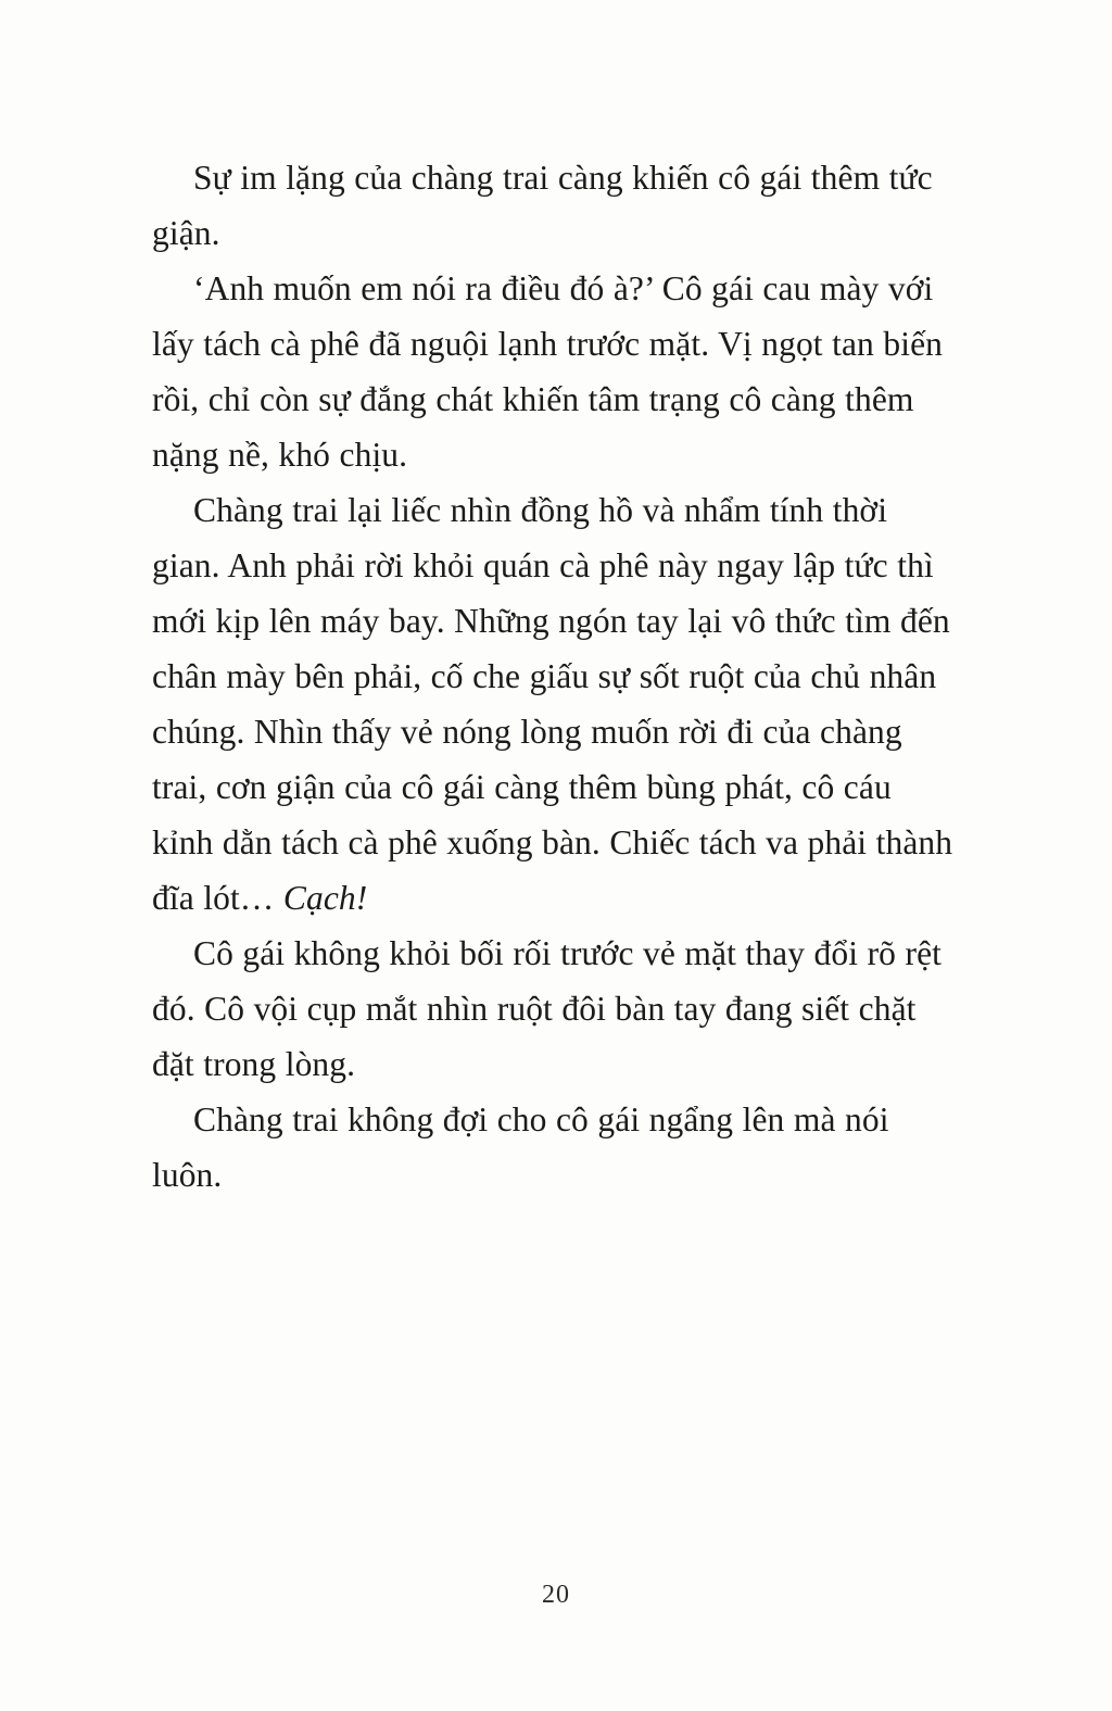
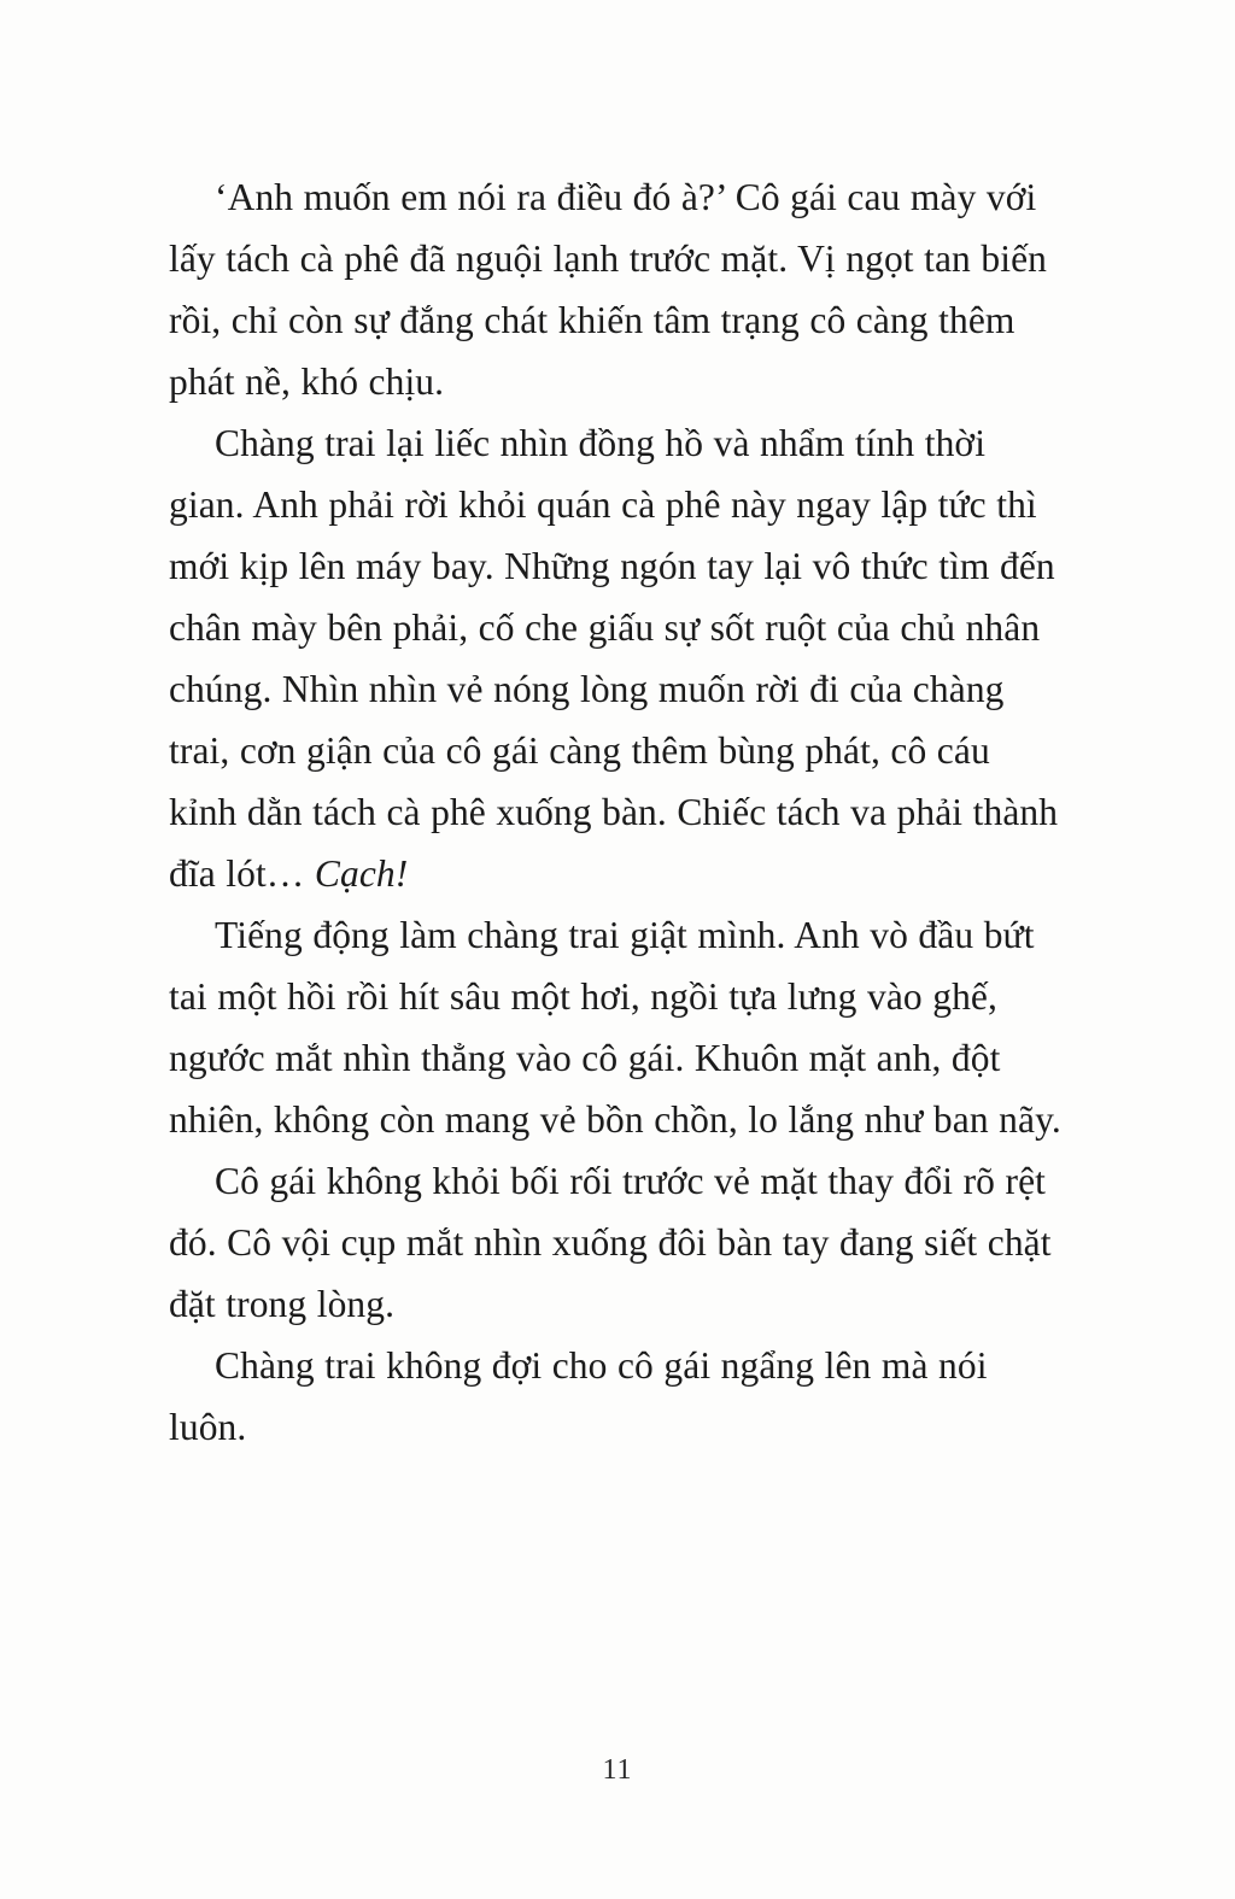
- Sự im lặng của chàng trai càng khiến cô gái thêm tức giận.
- ‘Anh muốn em nói ra điều đó à?’ Cô gái cau mày với lấy tách cà phê đã nguội lạnh trước mặt. Vị ngọt tan biến rồi, chỉ còn sự đắng chát khiến tâm trạng cô càng thêm nặng nề, khó chịu.
+ ‘Anh muốn em nói ra điều đó à?’ Cô gái cau mày với lấy tách cà phê đã nguội lạnh trước mặt. Vị ngọt tan biến rồi, chỉ còn sự đắng chát khiến tâm trạng cô càng thêm phát nề, khó chịu.
- Chàng trai lại liếc nhìn đồng hồ và nhẩm tính thời gian. Anh phải rời khỏi quán cà phê này ngay lập tức thì mới kịp lên máy bay. Những ngón tay lại vô thức tìm đến chân mày bên phải, cố che giấu sự sốt ruột của chủ nhân chúng. Nhìn thấy vẻ nóng lòng muốn rời đi của chàng trai, cơn giận của cô gái càng thêm bùng phát, cô cáu kỉnh dằn tách cà phê xuống bàn. Chiếc tách va phải thành đĩa lót… Cạch!
+ Chàng trai lại liếc nhìn đồng hồ và nhẩm tính thời gian. Anh phải rời khỏi quán cà phê này ngay lập tức thì mới kịp lên máy bay. Những ngón tay lại vô thức tìm đến chân mày bên phải, cố che giấu sự sốt ruột của chủ nhân chúng. Nhìn nhìn vẻ nóng lòng muốn rời đi của chàng trai, cơn giận của cô gái càng thêm bùng phát, cô cáu kỉnh dằn tách cà phê xuống bàn. Chiếc tách va phải thành đĩa lót… Cạch!
+ Tiếng động làm chàng trai giật mình. Anh vò đầu bứt tai một hồi rồi hít sâu một hơi, ngồi tựa lưng vào ghế, ngước mắt nhìn thẳng vào cô gái. Khuôn mặt anh, đột nhiên, không còn mang vẻ bồn chồn, lo lắng như ban nãy.
- Cô gái không khỏi bối rối trước vẻ mặt thay đổi rõ rệt đó. Cô vội cụp mắt nhìn ruột đôi bàn tay đang siết chặt đặt trong lòng.
+ Cô gái không khỏi bối rối trước vẻ mặt thay đổi rõ rệt đó. Cô vội cụp mắt nhìn xuống đôi bàn tay đang siết chặt đặt trong lòng.
  Chàng trai không đợi cho cô gái ngẩng lên mà nói luôn.
- 20
+ 11
